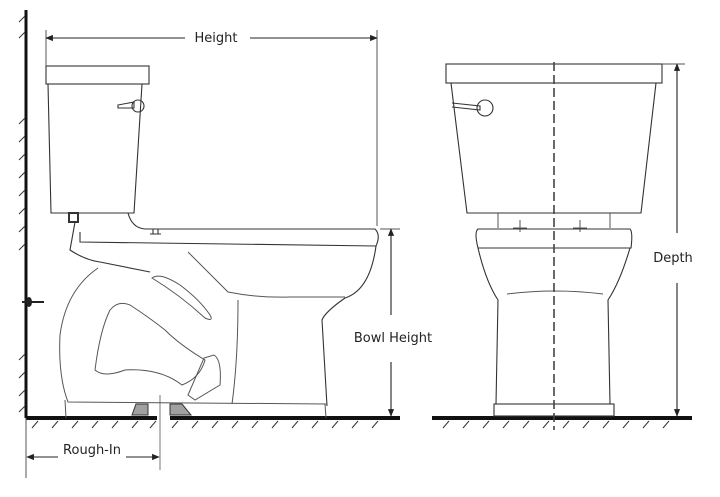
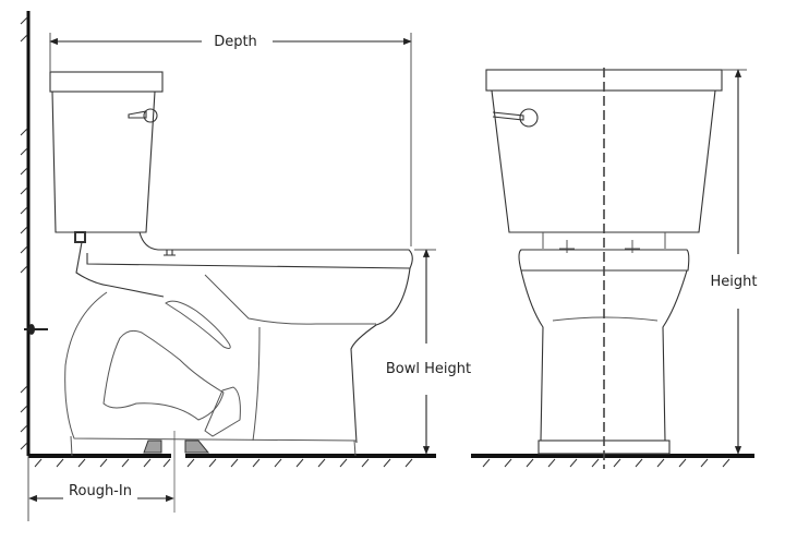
- Height
+ Depth
  Bowl Height
  Rough-In
- Depth
+ Height
